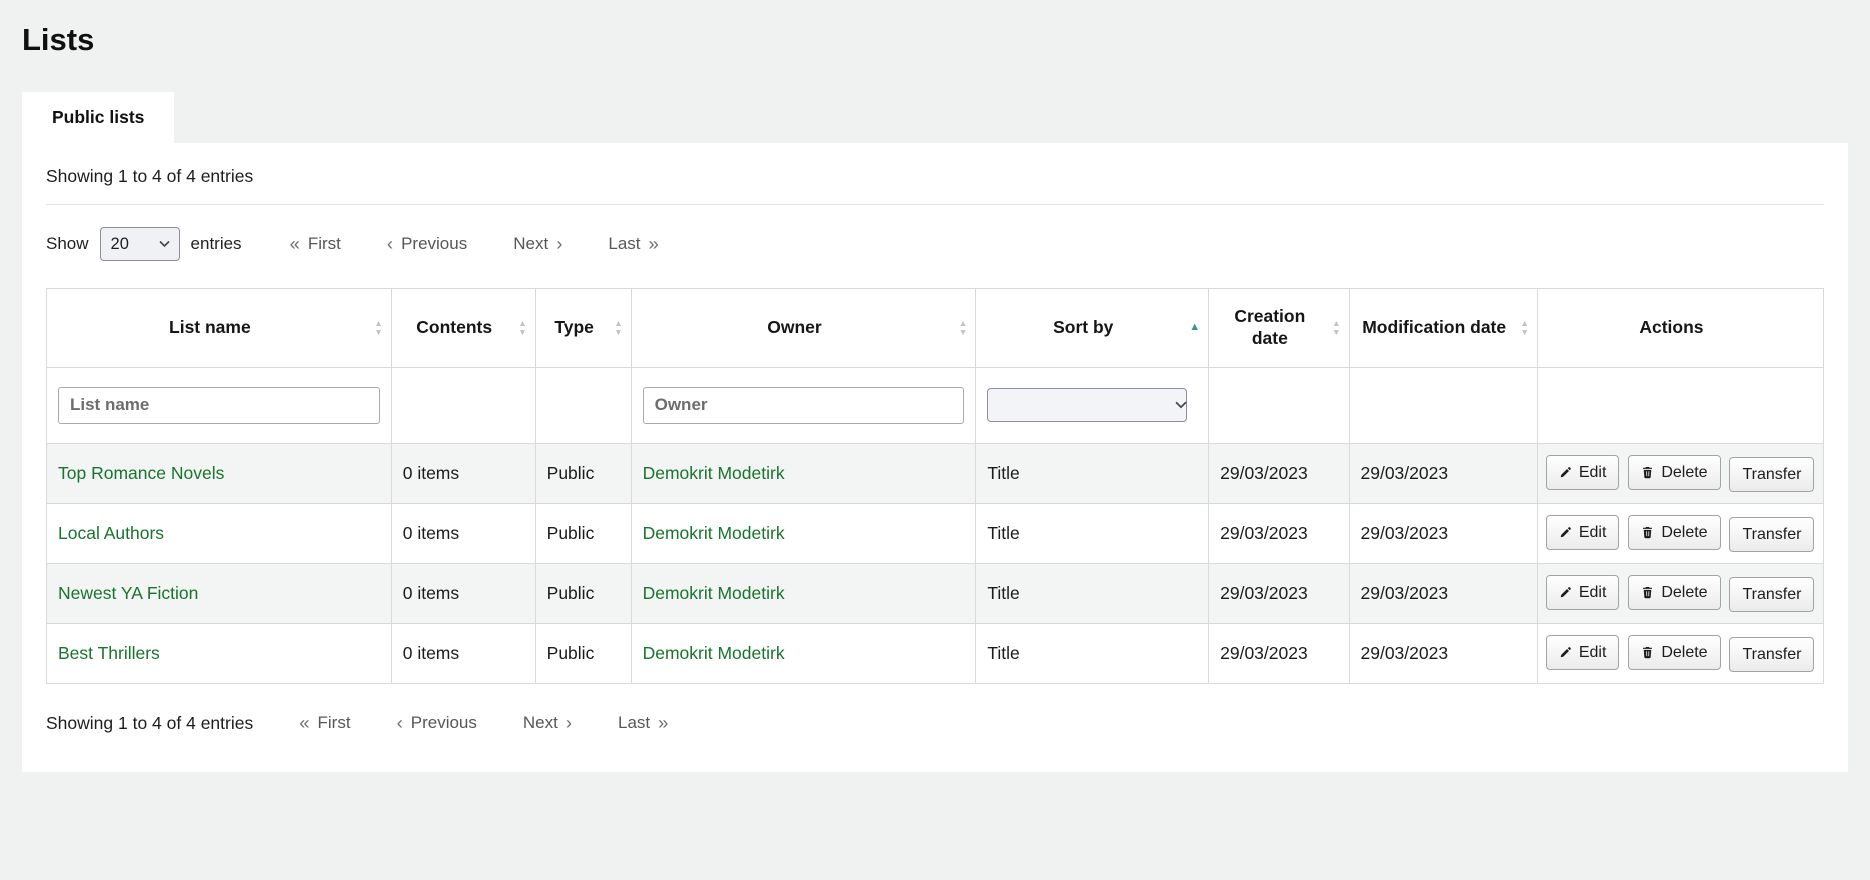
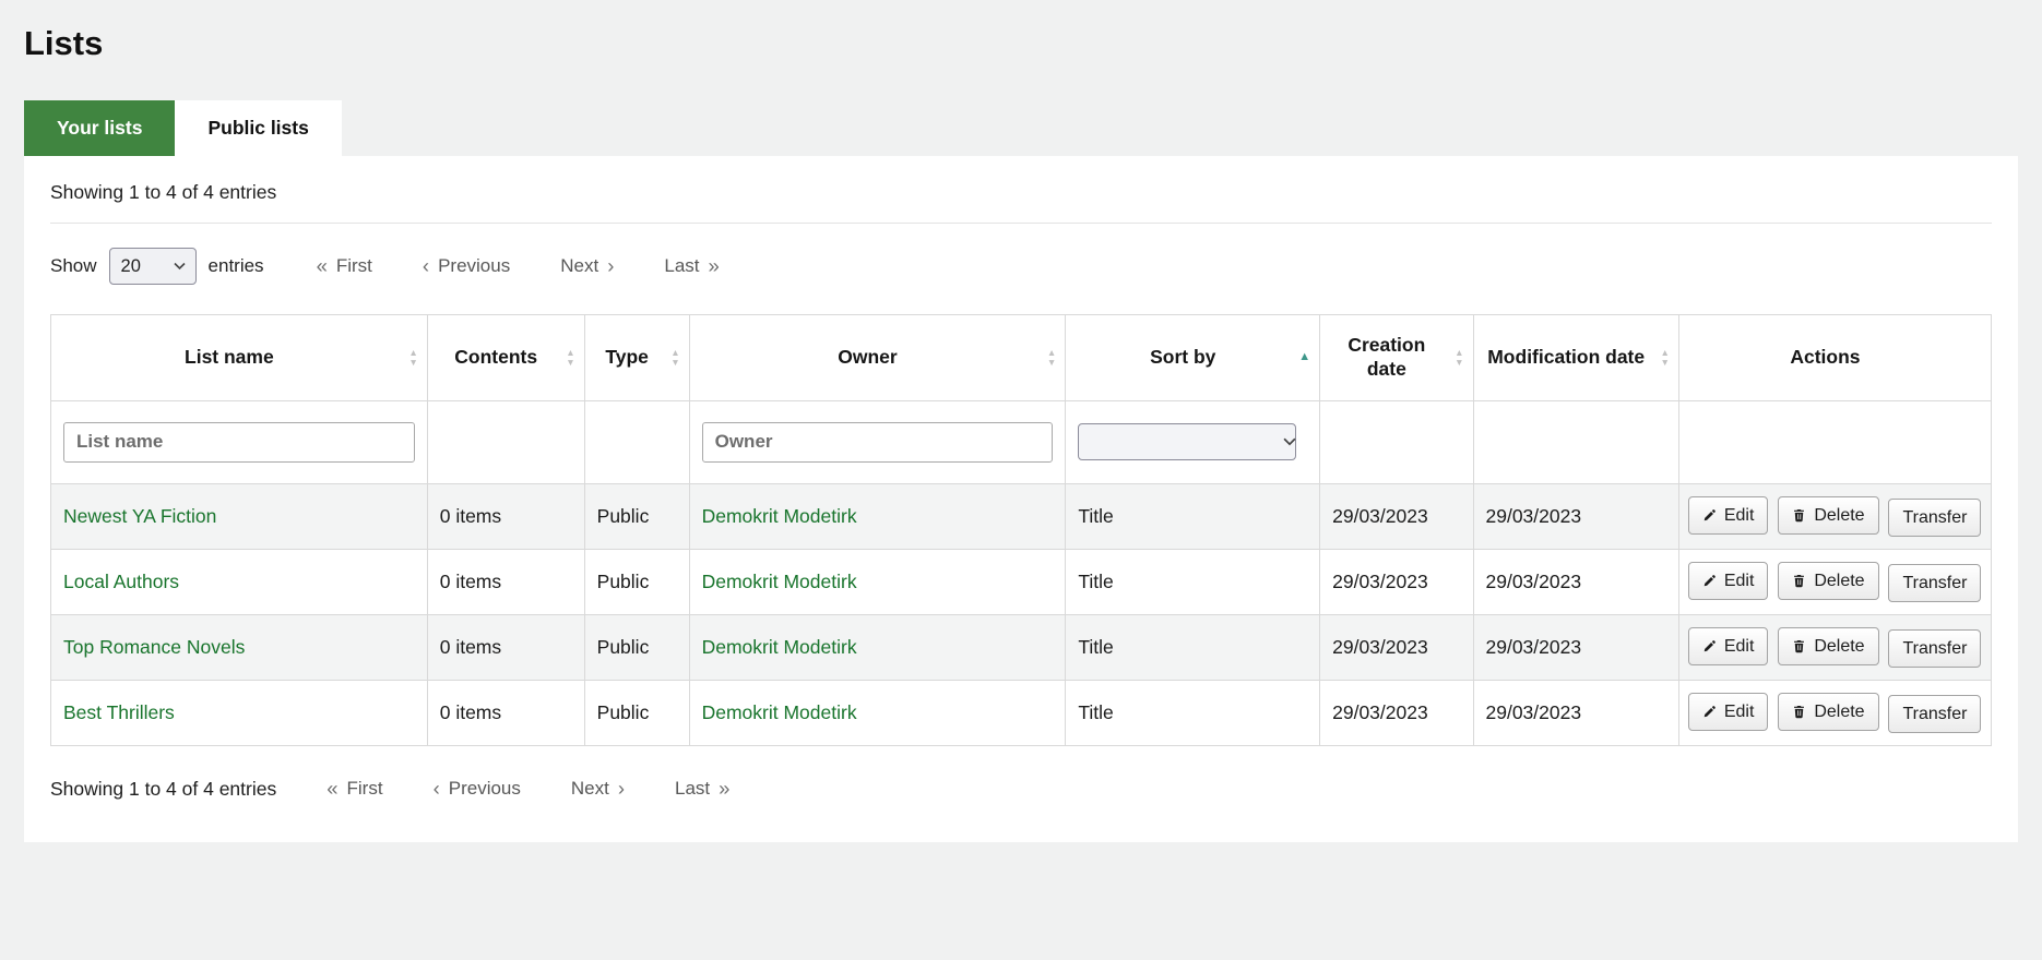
  Lists
+ Your lists
  Public lists
  Showing 1 to 4 of 4 entries
  Show
  20
  entries
  «
  First
  ‹
  Previous
  Next
  ›
  Last
  »
  List name ▲▼	Contents ▲▼	Type ▲▼	Owner ▲▼	Sort by ▲	Creation date ▲▼	Modification date ▲▼	Actions
  List name			Owner
- Top Romance Novels	0 items	Public	Demokrit Modetirk	Title	29/03/2023	29/03/2023	Edit Delete Transfer
+ Newest YA Fiction	0 items	Public	Demokrit Modetirk	Title	29/03/2023	29/03/2023	Edit Delete Transfer
  Local Authors	0 items	Public	Demokrit Modetirk	Title	29/03/2023	29/03/2023	Edit Delete Transfer
- Newest YA Fiction	0 items	Public	Demokrit Modetirk	Title	29/03/2023	29/03/2023	Edit Delete Transfer
+ Top Romance Novels	0 items	Public	Demokrit Modetirk	Title	29/03/2023	29/03/2023	Edit Delete Transfer
  Best Thrillers	0 items	Public	Demokrit Modetirk	Title	29/03/2023	29/03/2023	Edit Delete Transfer
  Showing 1 to 4 of 4 entries
  «
  First
  ‹
  Previous
  Next
  ›
  Last
  »
